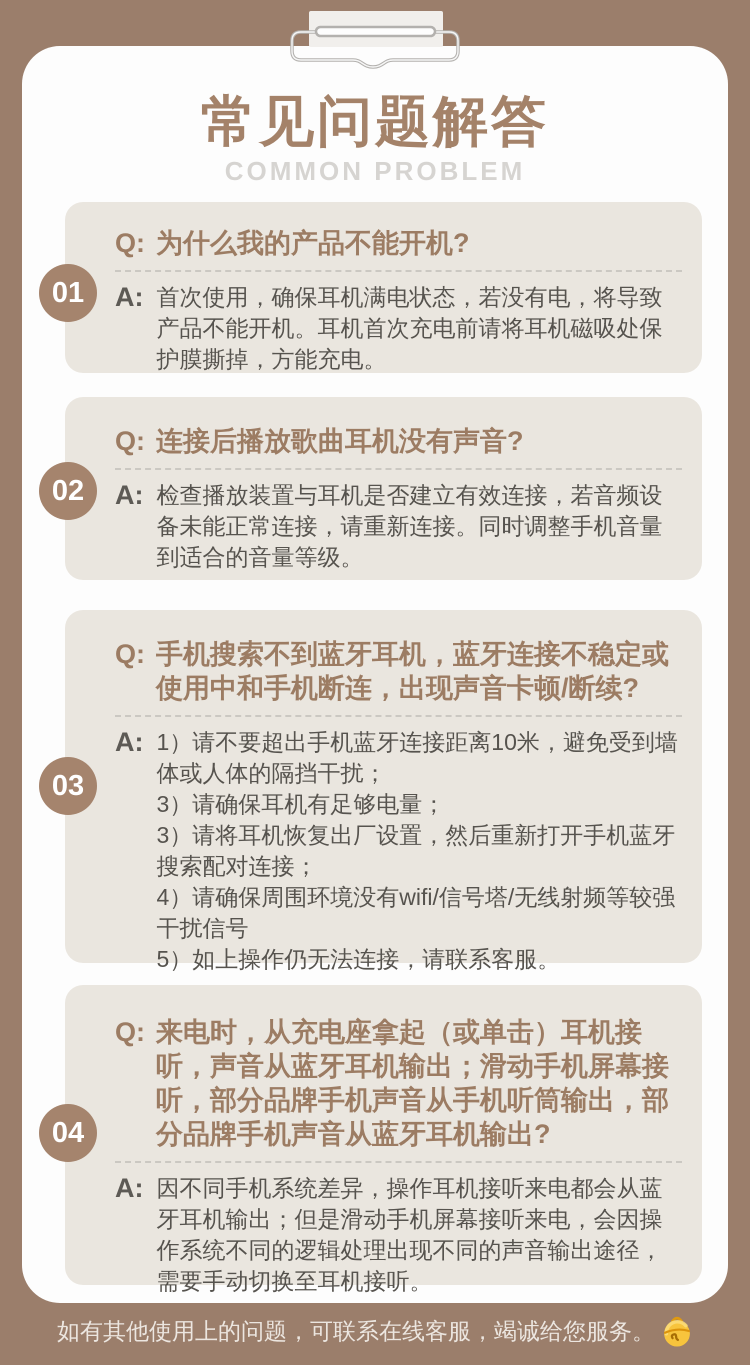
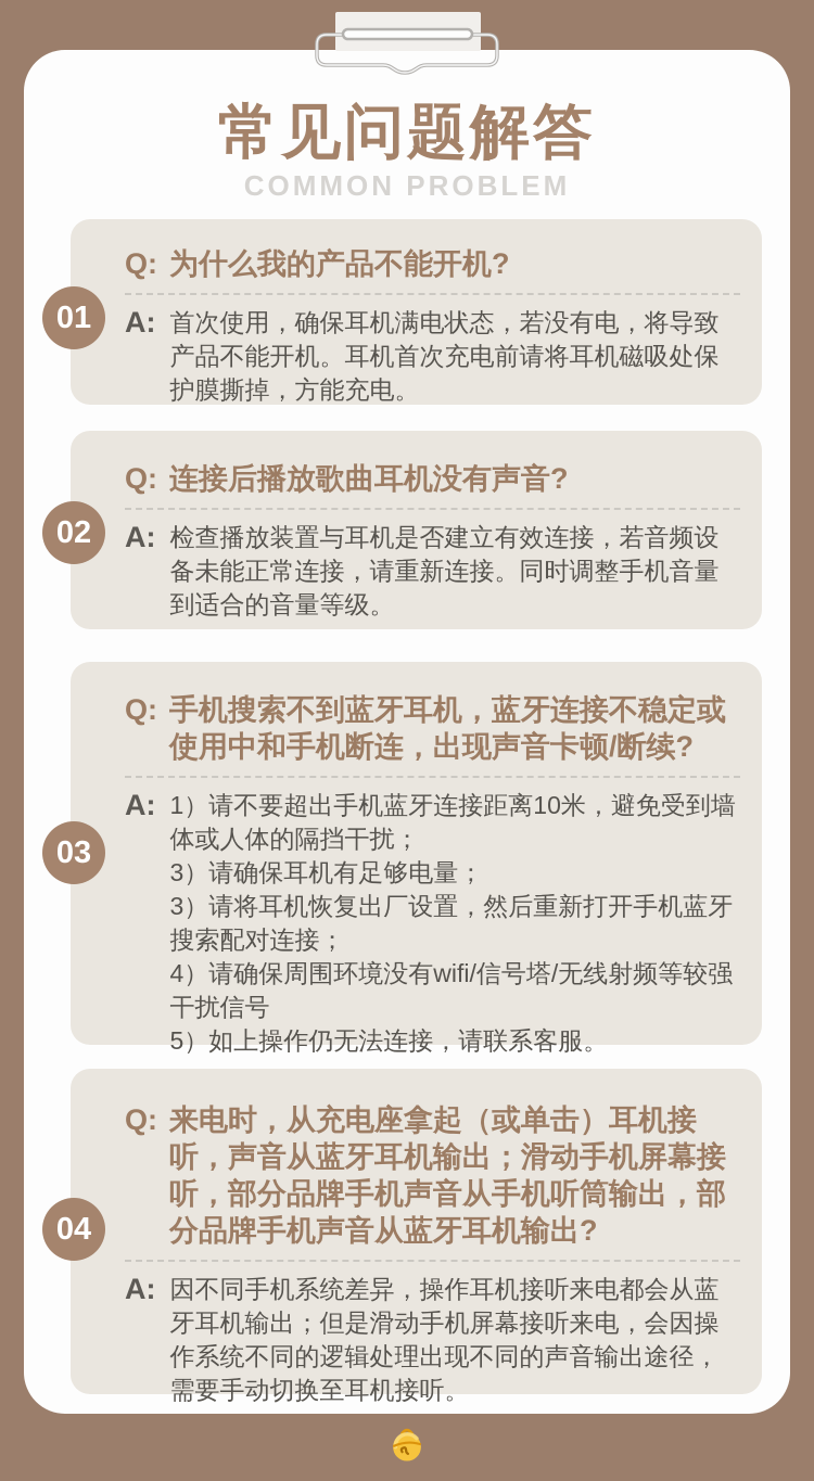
  常见问题解答
  COMMON PROBLEM
  Q:
  为什么我的产品不能开机?
  A:
  首次使用，确保耳机满电状态，若没有电，将导致产品不能开机。耳机首次充电前请将耳机磁吸处保护膜撕掉，方能充电。
  01
  Q:
  连接后播放歌曲耳机没有声音?
  A:
  检查播放装置与耳机是否建立有效连接，若音频设备未能正常连接，请重新连接。同时调整手机音量到适合的音量等级。
  02
  Q:
  手机搜索不到蓝牙耳机，蓝牙连接不稳定或使用中和手机断连，出现声音卡顿/断续?
  A:
  1）请不要超出手机蓝牙连接距离10米，避免受到墙体或人体的隔挡干扰；
  3）请确保耳机有足够电量；
  3）请将耳机恢复出厂设置，然后重新打开手机蓝牙搜索配对连接；
  4）请确保周围环境没有wifi/信号塔/无线射频等较强干扰信号
  5）如上操作仍无法连接，请联系客服。
  03
  Q:
  来电时，从充电座拿起（或单击）耳机接听，声音从蓝牙耳机输出；滑动手机屏幕接听，部分品牌手机声音从手机听筒输出，部分品牌手机声音从蓝牙耳机输出?
  A:
  因不同手机系统差异，操作耳机接听来电都会从蓝牙耳机输出；但是滑动手机屏幕接听来电，会因操作系统不同的逻辑处理出现不同的声音输出途径，需要手动切换至耳机接听。
  04
- 如有其他使用上的问题，可联系在线客服，竭诚给您服务。
